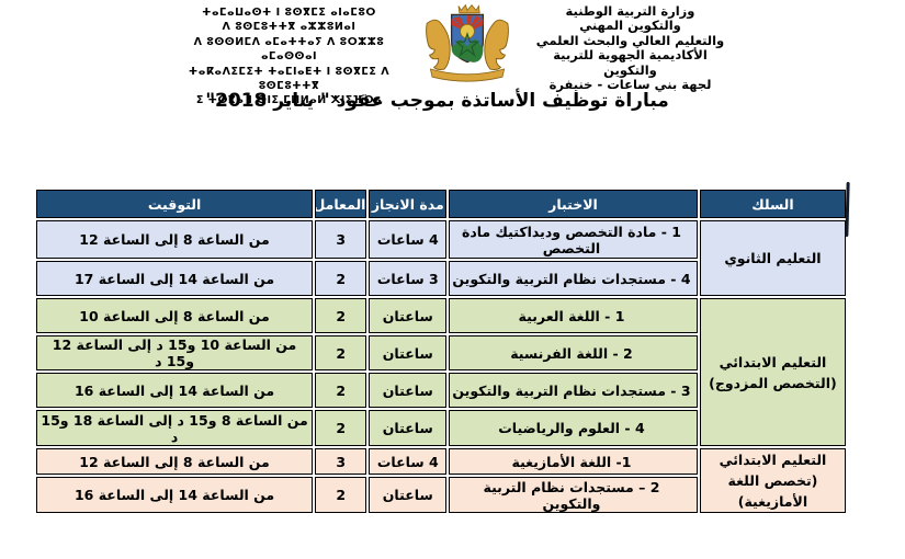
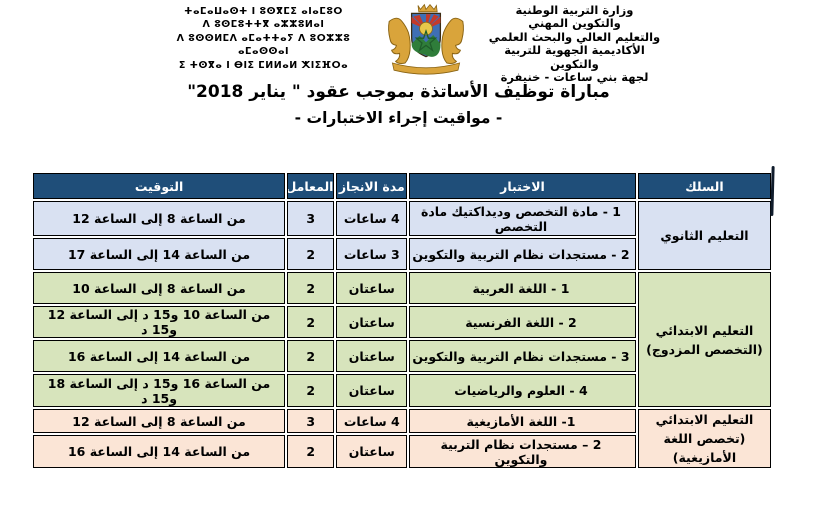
  ⵜⴰⵎⴰⵡⴰⵙⵜ ⵏ ⵓⵙⴳⵎⵉ ⴰⵏⴰⵎⵓⵔ
  ⴷ ⵓⵙⵎⵓⵜⵜⴳ ⴰⵣⵣⵓⵍⴰⵏ
  ⴷ ⵓⵙⵙⵍⵎⴷ ⴰⵎⴰⵜⵜⴰⵢ ⴷ ⵓⵔⵣⵣⵓ ⴰⵎⴰⵙⵙⴰⵏ
- ⵜⴰⴽⴰⴷⵉⵎⵉⵜ ⵜⴰⵎⵏⴰⴹⵜ ⵏ ⵓⵙⴳⵎⵉ ⴷ ⵓⵙⵎⵓⵜⵜⴳ
  ⵉ ⵜⵙⴳⴰ ⵏ ⴱⵏⵉ ⵎⵍⵍⴰⵍ ⵅⵏⵉⴼⵔⴰ
  وزارة التربية الوطنية
  والتكوين المهني
  والتعليم العالي والبحث العلمي
  الأكاديمية الجهوية للتربية والتكوين
  لجهة بني ساعات - خنيفرة
  مباراة توظيف الأساتذة بموجب عقود " يناير 2018"
+ - مواقيت إجراء الاختبارات -
  السلك	الاختبار	مدة الانجاز	المعامل	التوقيت
  التعليم الثانوي	1 - مادة التخصص وديداكتيك مادة التخصص	4 ساعات	3	من الساعة 8 إلى الساعة 12
- 4 - مستجدات نظام التربية والتكوين	3 ساعات	2	من الساعة 14 إلى الساعة 17
+ 2 - مستجدات نظام التربية والتكوين	3 ساعات	2	من الساعة 14 إلى الساعة 17
  التعليم الابتدائي (التخصص المزدوج)	1 - اللغة العربية	ساعتان	2	من الساعة 8 إلى الساعة 10
  2 - اللغة الفرنسية	ساعتان	2	من الساعة 10 و15 د إلى الساعة 12 و15 د
  3 - مستجدات نظام التربية والتكوين	ساعتان	2	من الساعة 14 إلى الساعة 16
- 4 - العلوم والرياضيات	ساعتان	2	من الساعة 8 و15 د إلى الساعة 18 و15 د
+ 4 - العلوم والرياضيات	ساعتان	2	من الساعة 16 و15 د إلى الساعة 18 و15 د
  التعليم الابتدائي (تخصص اللغة الأمازيغية)	1- اللغة الأمازيغية	4 ساعات	3	من الساعة 8 إلى الساعة 12
  2 – مستجدات نظام التربية والتكوين	ساعتان	2	من الساعة 14 إلى الساعة 16
